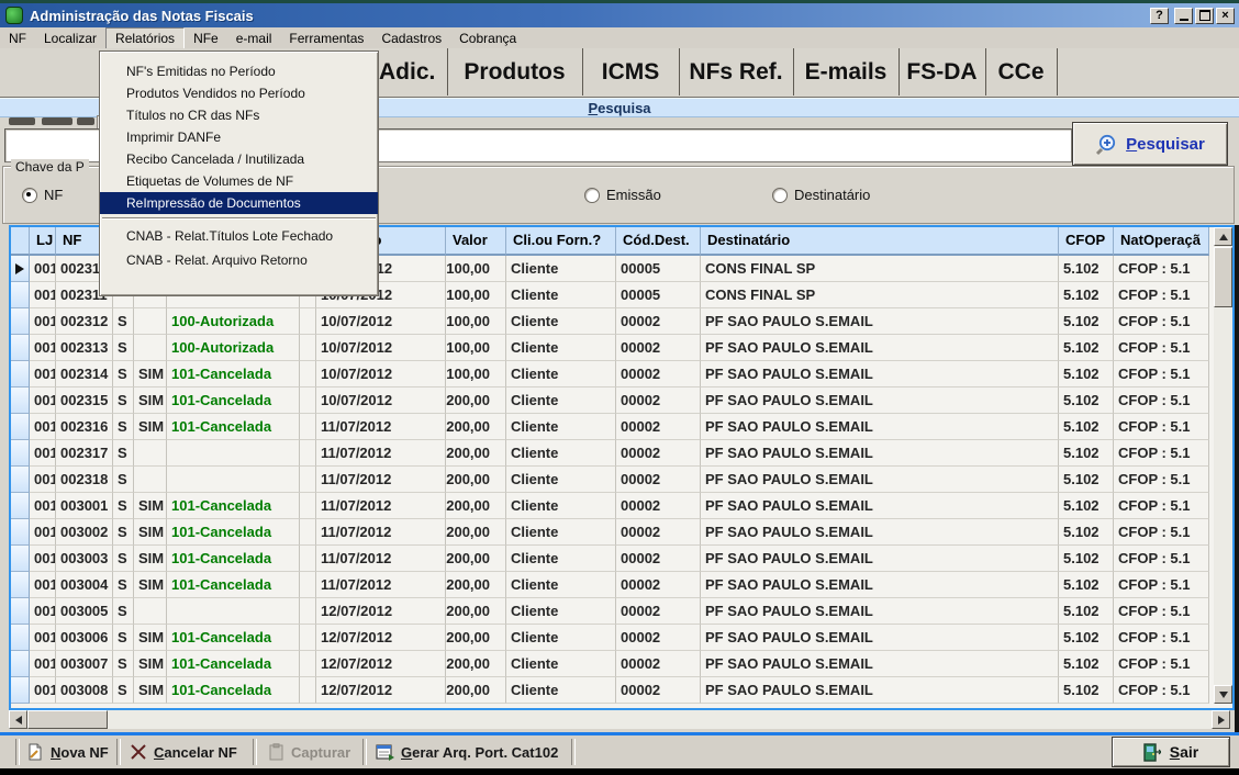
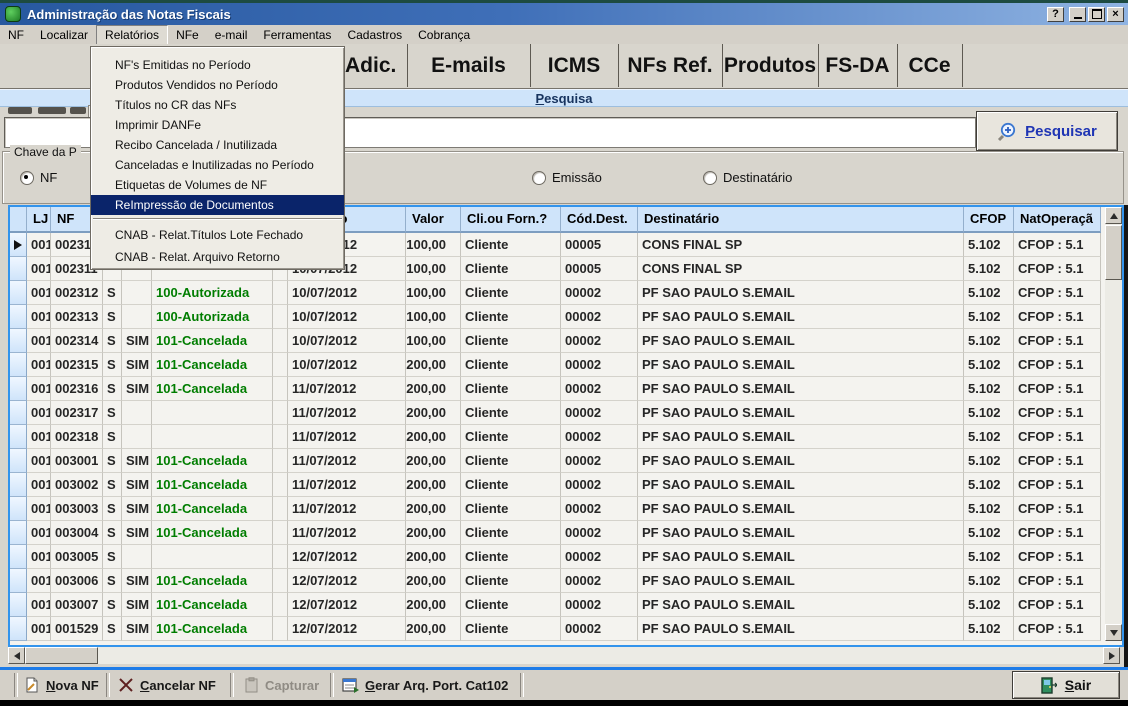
  Administração das Notas Fiscais
  ?
  ×
  NF
  Localizar
  Relatórios
  NFe
  e-mail
  Ferramentas
  Cadastros
  Cobrança
  Adic.
- Produtos
+ E-mails
  ICMS
  NFs Ref.
- E-mails
+ Produtos
  FS-DA
  CCe
  Pesquisa
  Pesquisar
  Chave da P
  NF
  Emissão
  Destinatário
  LJ
  NF
  Valor
  Cli.ou Forn.?
  Cód.Dest.
  Destinatário
  CFOP
  NatOperaçã
  001
  00231
  100,00
  Cliente
  00005
  CONS FINAL SP
  5.102
  CFOP : 5.1
  001
  00231
  100,00
  Cliente
  00005
  CONS FINAL SP
  5.102
  CFOP : 5.1
  001
  002312
  S
  100-Autorizada
  10/07/2012
  100,00
  Cliente
  00002
  PF SAO PAULO S.EMAIL
  5.102
  CFOP : 5.1
  001
  002313
  S
  100-Autorizada
  10/07/2012
  100,00
  Cliente
  00002
  PF SAO PAULO S.EMAIL
  5.102
  CFOP : 5.1
  001
  002314
  S
  SIM
  101-Cancelada
  10/07/2012
  100,00
  Cliente
  00002
  PF SAO PAULO S.EMAIL
  5.102
  CFOP : 5.1
  001
  002315
  S
  SIM
  101-Cancelada
  10/07/2012
  200,00
  Cliente
  00002
  PF SAO PAULO S.EMAIL
  5.102
  CFOP : 5.1
  001
  002316
  S
  SIM
  101-Cancelada
  11/07/2012
  200,00
  Cliente
  00002
  PF SAO PAULO S.EMAIL
  5.102
  CFOP : 5.1
  001
  002317
  S
  11/07/2012
  200,00
  Cliente
  00002
  PF SAO PAULO S.EMAIL
  5.102
  CFOP : 5.1
  001
  002318
  S
  11/07/2012
  200,00
  Cliente
  00002
  PF SAO PAULO S.EMAIL
  5.102
  CFOP : 5.1
  001
  003001
  S
  SIM
  101-Cancelada
  11/07/2012
  200,00
  Cliente
  00002
  PF SAO PAULO S.EMAIL
  5.102
  CFOP : 5.1
  001
  003002
  S
  SIM
  101-Cancelada
  11/07/2012
  200,00
  Cliente
  00002
  PF SAO PAULO S.EMAIL
  5.102
  CFOP : 5.1
  001
  003003
  S
  SIM
  101-Cancelada
  11/07/2012
  200,00
  Cliente
  00002
  PF SAO PAULO S.EMAIL
  5.102
  CFOP : 5.1
  001
  003004
  S
  SIM
  101-Cancelada
  11/07/2012
  200,00
  Cliente
  00002
  PF SAO PAULO S.EMAIL
  5.102
  CFOP : 5.1
  001
  003005
  S
  12/07/2012
  200,00
  Cliente
  00002
  PF SAO PAULO S.EMAIL
  5.102
  CFOP : 5.1
  001
  003006
  S
  SIM
  101-Cancelada
  12/07/2012
  200,00
  Cliente
  00002
  PF SAO PAULO S.EMAIL
  5.102
  CFOP : 5.1
  001
  003007
  S
  SIM
  101-Cancelada
  12/07/2012
  200,00
  Cliente
  00002
  PF SAO PAULO S.EMAIL
  5.102
  CFOP : 5.1
  001
- 003008
+ 001529
  S
  SIM
  101-Cancelada
  12/07/2012
  200,00
  Cliente
  00002
  PF SAO PAULO S.EMAIL
  5.102
  CFOP : 5.1
  Nova NF
  Cancelar NF
  Capturar
  Gerar Arq. Port. Cat102
  Sair
  NF's Emitidas no Período
  Produtos Vendidos no Período
  Títulos no CR das NFs
  Imprimir DANFe
  Recibo Cancelada / Inutilizada
+ Canceladas e Inutilizadas no Período
  Etiquetas de Volumes de NF
  ReImpressão de Documentos
  CNAB - Relat.Títulos Lote Fechado
  CNAB - Relat. Arquivo Retorno
